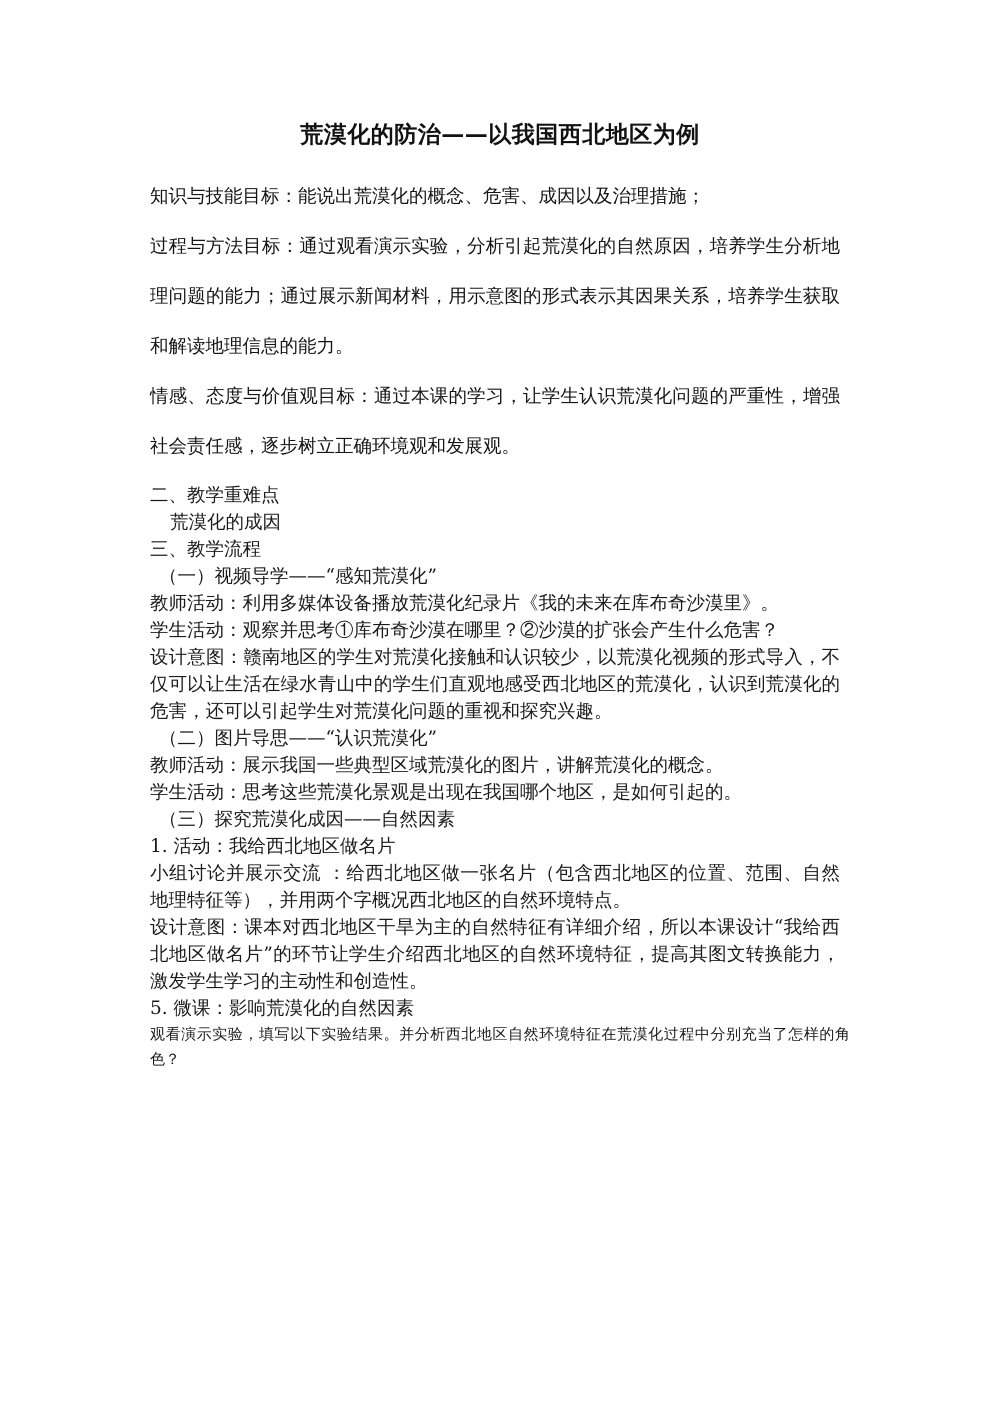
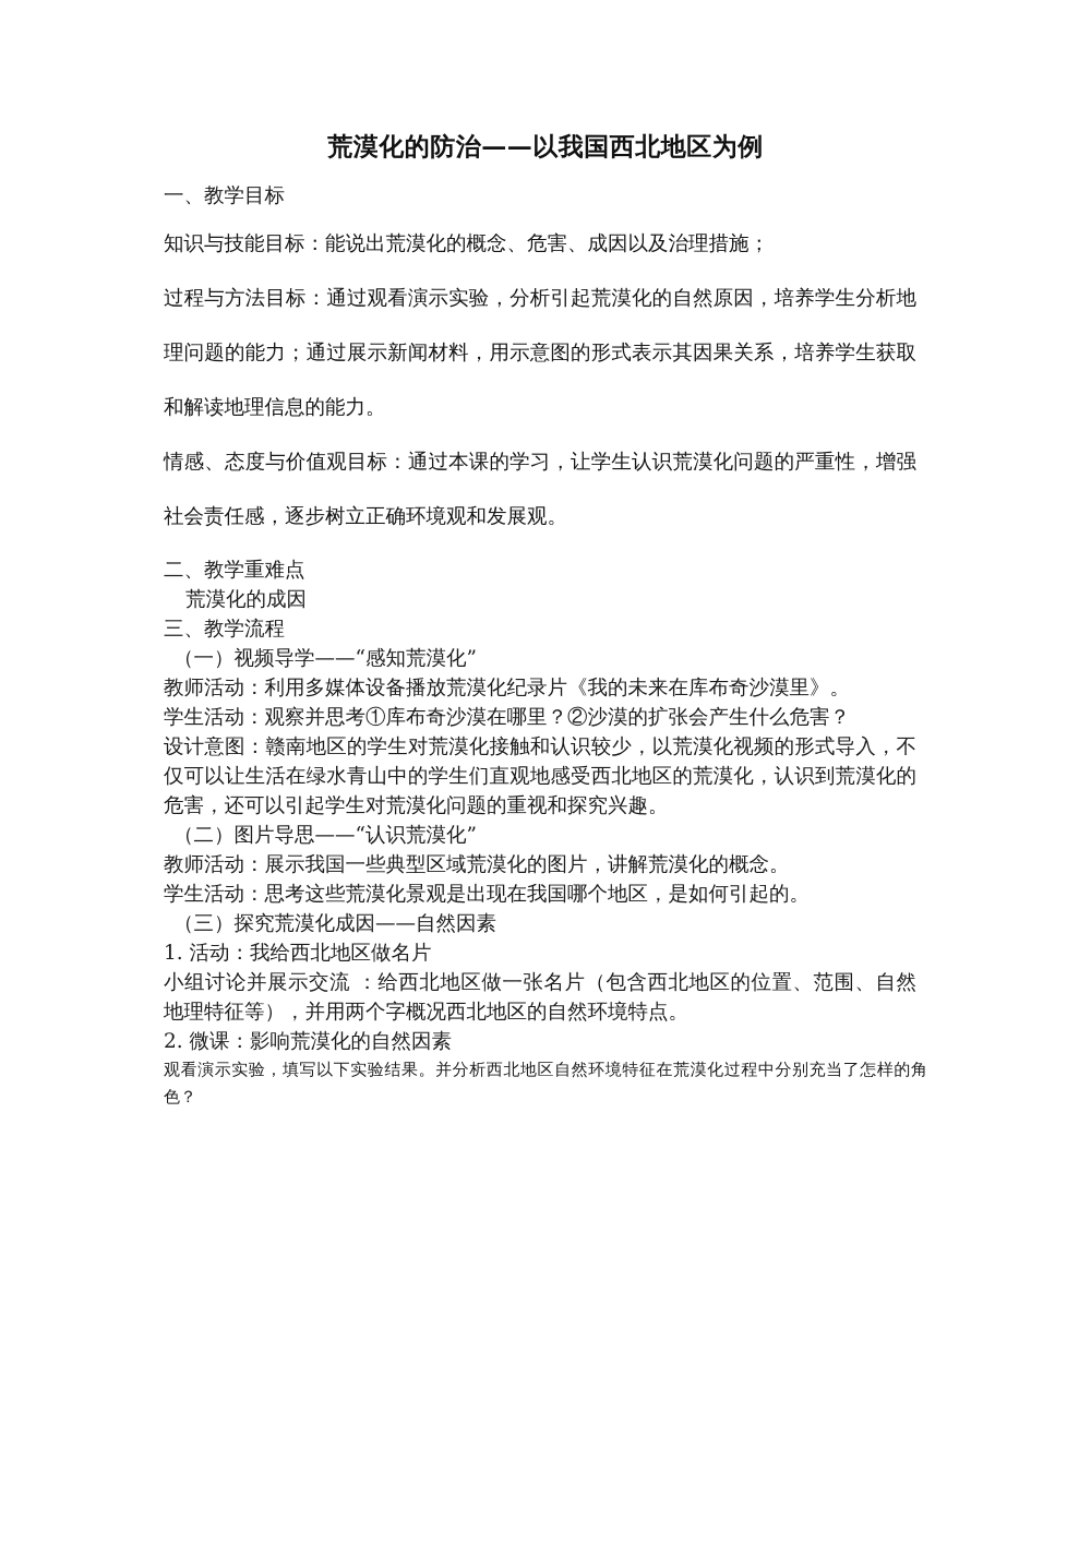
  荒漠化的防治——以我国西北地区为例
+ 一、教学目标
  知识与技能目标：能说出荒漠化的概念、危害、成因以及治理措施；
  过程与方法目标：通过观看演示实验，分析引起荒漠化的自然原因，培养学生分析地理问题的能力；通过展示新闻材料，用示意图的形式表示其因果关系，培养学生获取和解读地理信息的能力。
  情感、态度与价值观目标：通过本课的学习，让学生认识荒漠化问题的严重性，增强社会责任感，逐步树立正确环境观和发展观。
  二、教学重难点
  荒漠化的成因
  三、教学流程
  （一）视频导学——“感知荒漠化”
  教师活动：利用多媒体设备播放荒漠化纪录片《我的未来在库布奇沙漠里》。
  学生活动：观察并思考①库布奇沙漠在哪里？②沙漠的扩张会产生什么危害？
  设计意图：赣南地区的学生对荒漠化接触和认识较少，以荒漠化视频的形式导入，不仅可以让生活在绿水青山中的学生们直观地感受西北地区的荒漠化，认识到荒漠化的危害，还可以引起学生对荒漠化问题的重视和探究兴趣。
  （二）图片导思——“认识荒漠化”
  教师活动：展示我国一些典型区域荒漠化的图片，讲解荒漠化的概念。
  学生活动：思考这些荒漠化景观是出现在我国哪个地区，是如何引起的。
  （三）探究荒漠化成因——自然因素
  1. 活动：我给西北地区做名片
  小组讨论并展示交流 ：给西北地区做一张名片（包含西北地区的位置、范围、自然地理特征等），并用两个字概况西北地区的自然环境特点。
- 设计意图：课本对西北地区干旱为主的自然特征有详细介绍，所以本课设计“我给西北地区做名片”的环节让学生介绍西北地区的自然环境特征，提高其图文转换能力，激发学生学习的主动性和创造性。
- 5. 微课：影响荒漠化的自然因素
+ 2. 微课：影响荒漠化的自然因素
  观看演示实验，填写以下实验结果。并分析西北地区自然环境特征在荒漠化过程中分别充当了怎样的角色？
